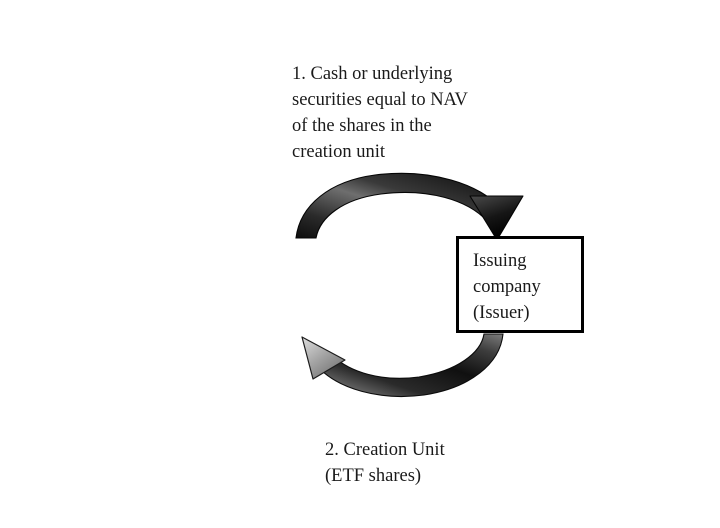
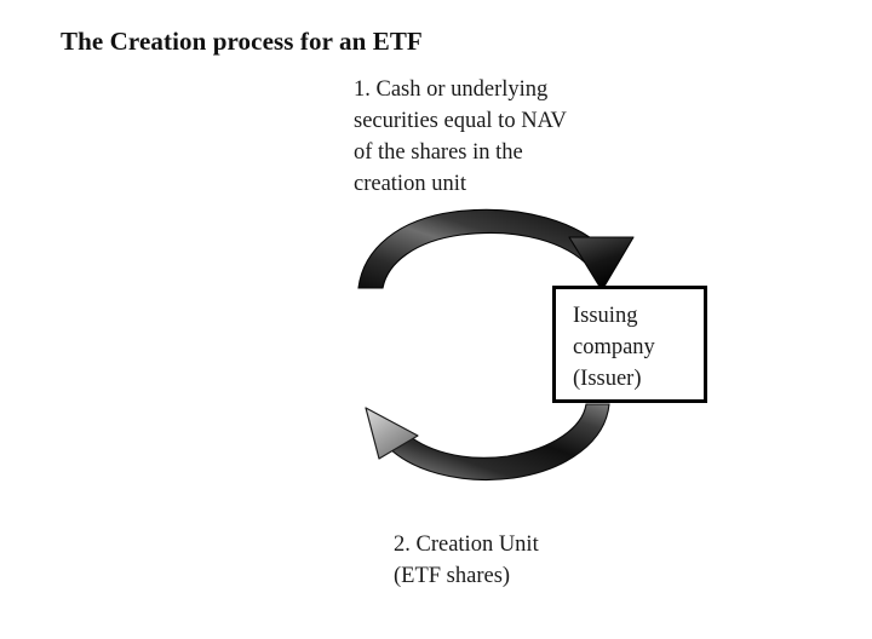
+ The Creation process for an ETF
  1. Cash or underlying
  securities equal to NAV
  of the shares in the
  creation unit
  Issuing
  company
  (Issuer)
  2. Creation Unit
  (ETF shares)
